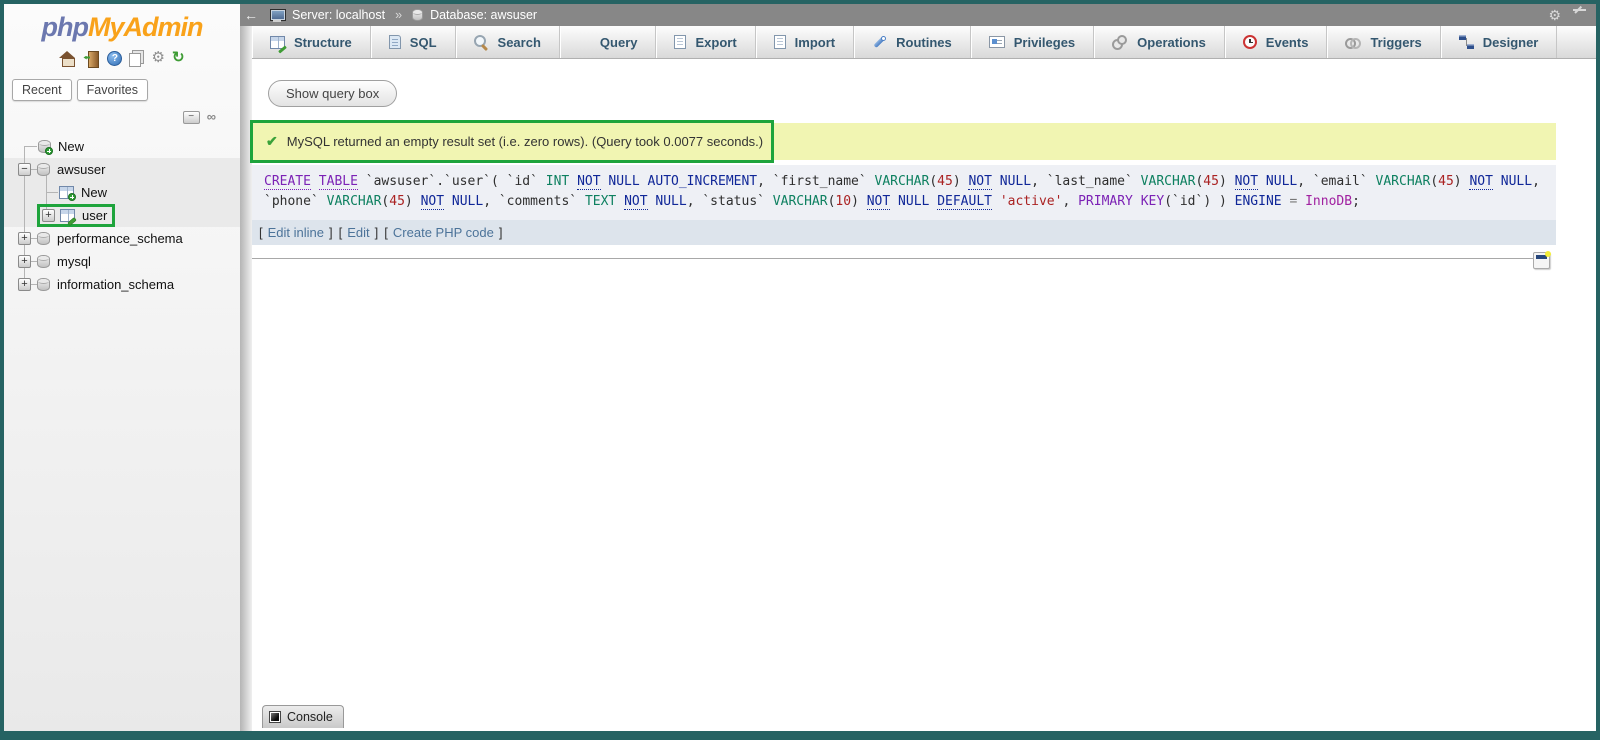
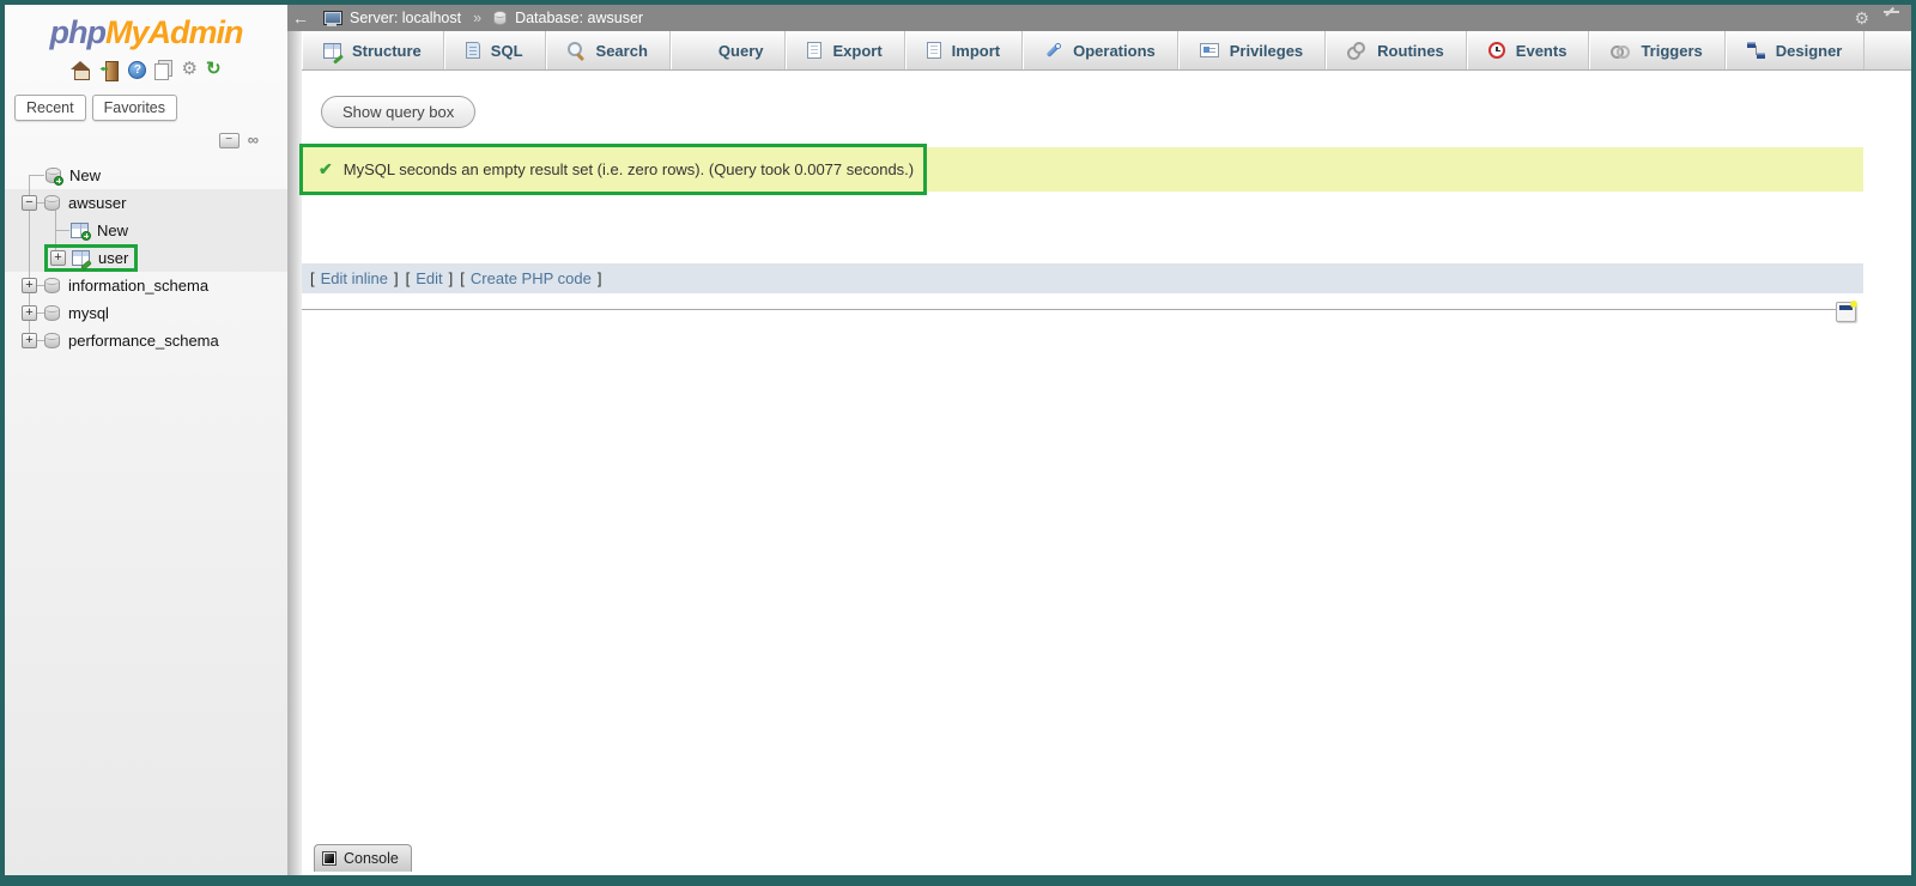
  phpMyAdmin
  ?
  ⚙
  ↻
  Recent
  Favorites
  −
  ∞
  New
  −
  awsuser
  New
  +
  user
  +
- performance_schema
+ information_schema
  +
  mysql
  +
- information_schema
+ performance_schema
  ←
  Server: localhost
  »
  Database: awsuser
  ⚙
  Structure
  SQL
  Search
  Query
  Export
  Import
- Routines
+ Operations
  Privileges
- Operations
+ Routines
  Events
  Triggers
  Designer
  Show query box
  ✔
- MySQL returned an empty result set (i.e. zero rows). (Query took 0.0077 seconds.)
+ MySQL seconds an empty result set (i.e. zero rows). (Query took 0.0077 seconds.)
- CREATE TABLE `awsuser`.`user`( `id` INT NOT NULL AUTO_INCREMENT, `first_name` VARCHAR(45) NOT NULL, `last_name` VARCHAR(45) NOT NULL, `email` VARCHAR(45) NOT NULL, `phone` VARCHAR(45) NOT NULL, `comments` TEXT NOT NULL, `status` VARCHAR(10) NOT NULL DEFAULT 'active', PRIMARY KEY(`id`) ) ENGINE = InnoDB;
  [
  Edit inline
  ]
  [
  Edit
  ]
  [
  Create PHP code
  ]
  Console
